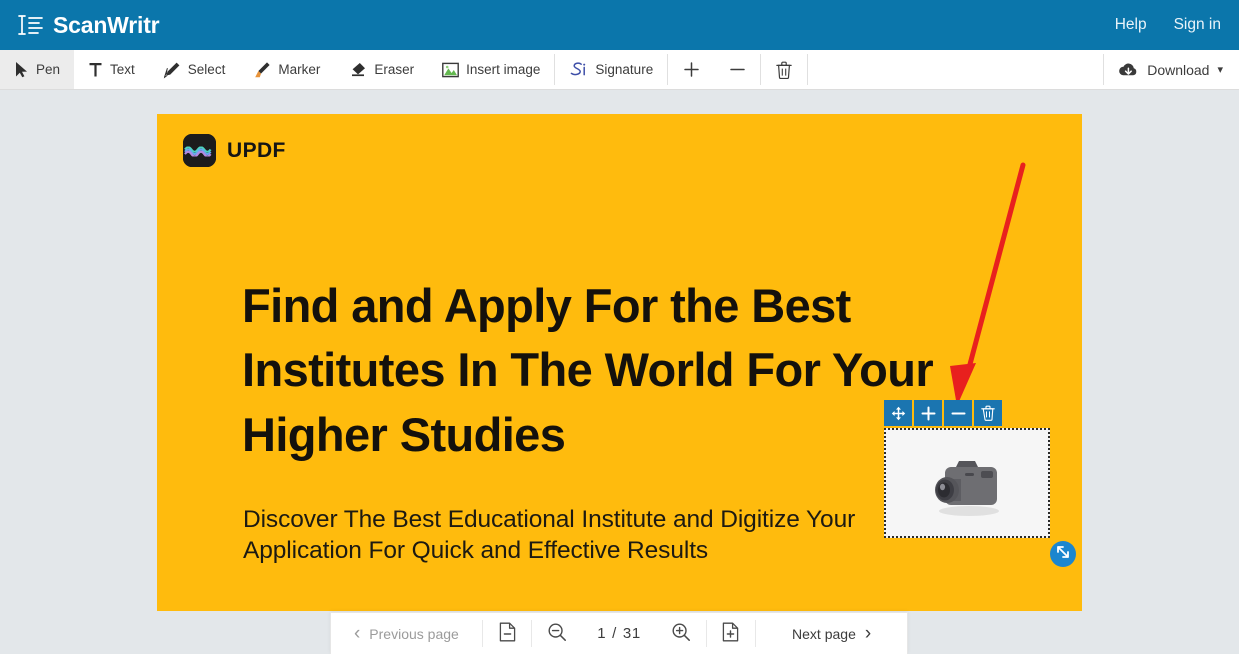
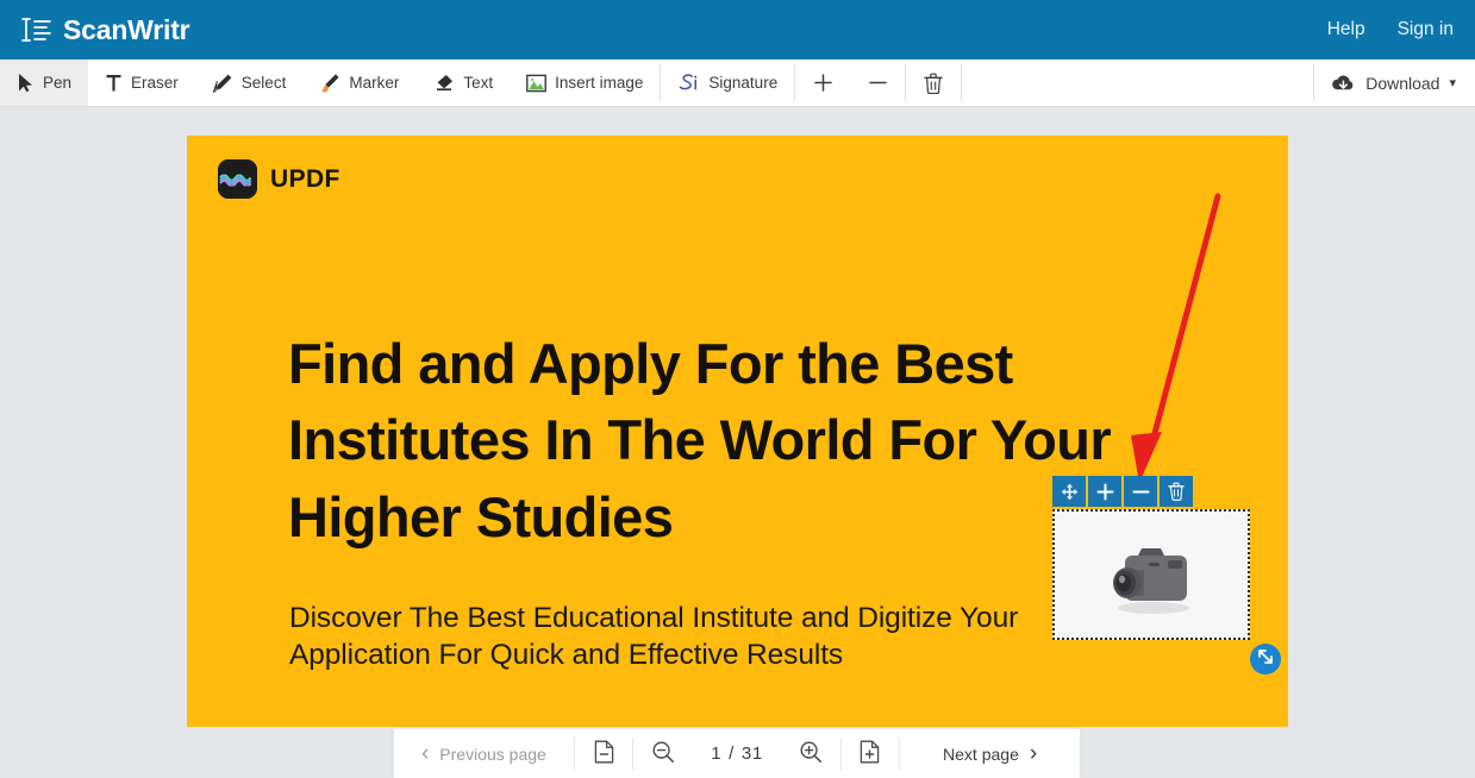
  ScanWritr
  Help
  Sign in
  Pen
- Text
+ Eraser
  Select
  Marker
- Eraser
+ Text
  Insert image
  Signature
  Download
  ▾
  UPDF
  Find and Apply For the Best Institutes In The World For Your Higher Studies
  Discover The Best Educational Institute and Digitize Your Application For Quick and Effective Results
  ‹
  Previous page
  1
  /
  31
  Next page
  ›
